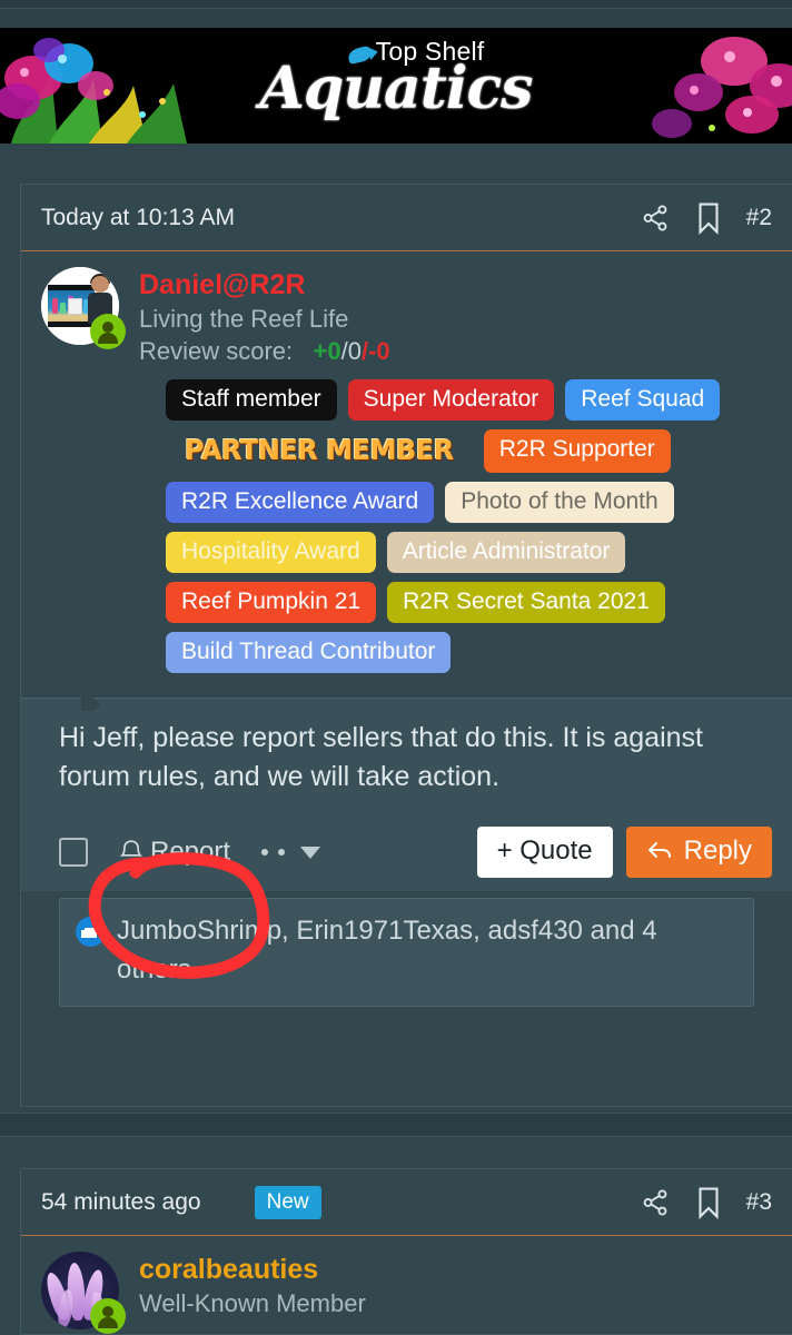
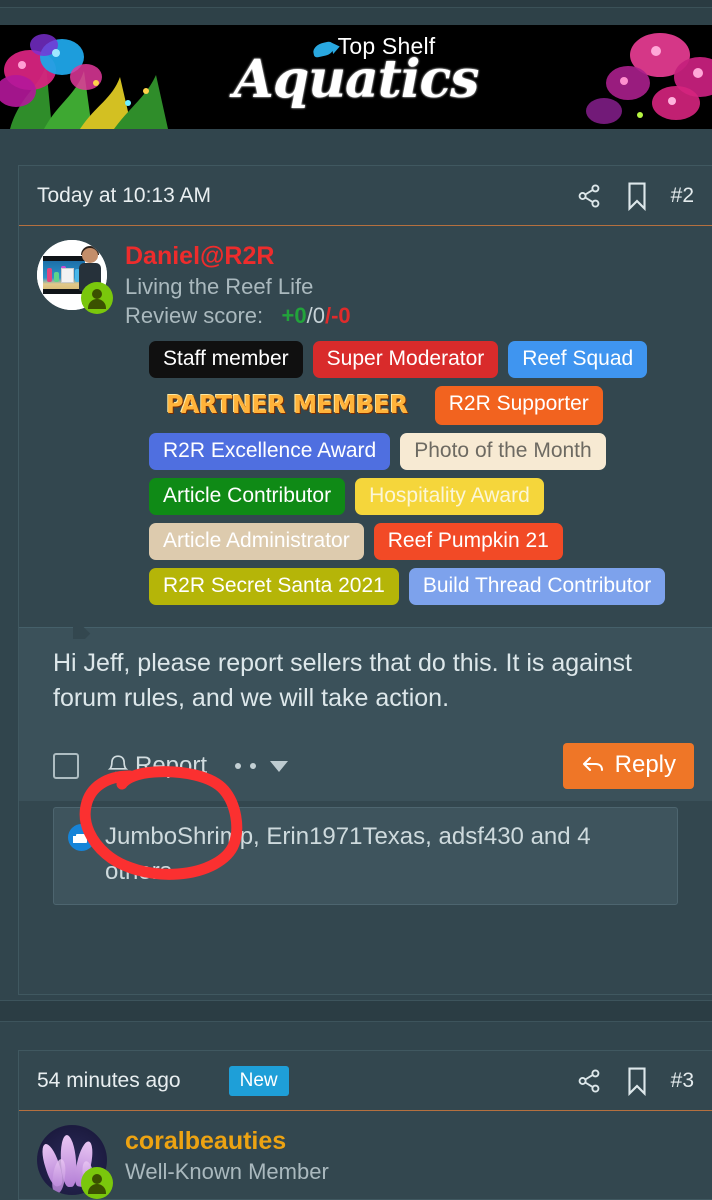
  Top Shelf
  Aquatics
  Today at 10:13 AM
  #2
  Daniel@R2R
  Living the Reef Life
  Review score: +0/0/-0
  Staff member
  Super Moderator
  Reef Squad
  PARTNER MEMBER
  R2R Supporter
  R2R Excellence Award
  Photo of the Month
+ Article Contributor
  Hospitality Award
  Article Administrator
  Reef Pumpkin 21
  R2R Secret Santa 2021
  Build Thread Contributor
  Hi Jeff, please report sellers that do this. It is against forum rules, and we will take action.
  Report
- + Quote
  Reply
  JumboShrimp, Erin1971Texas, adsf430 and 4 ot
  54 minutes ago
  New
  #3
  coralbeauties
  Well-Known Member
